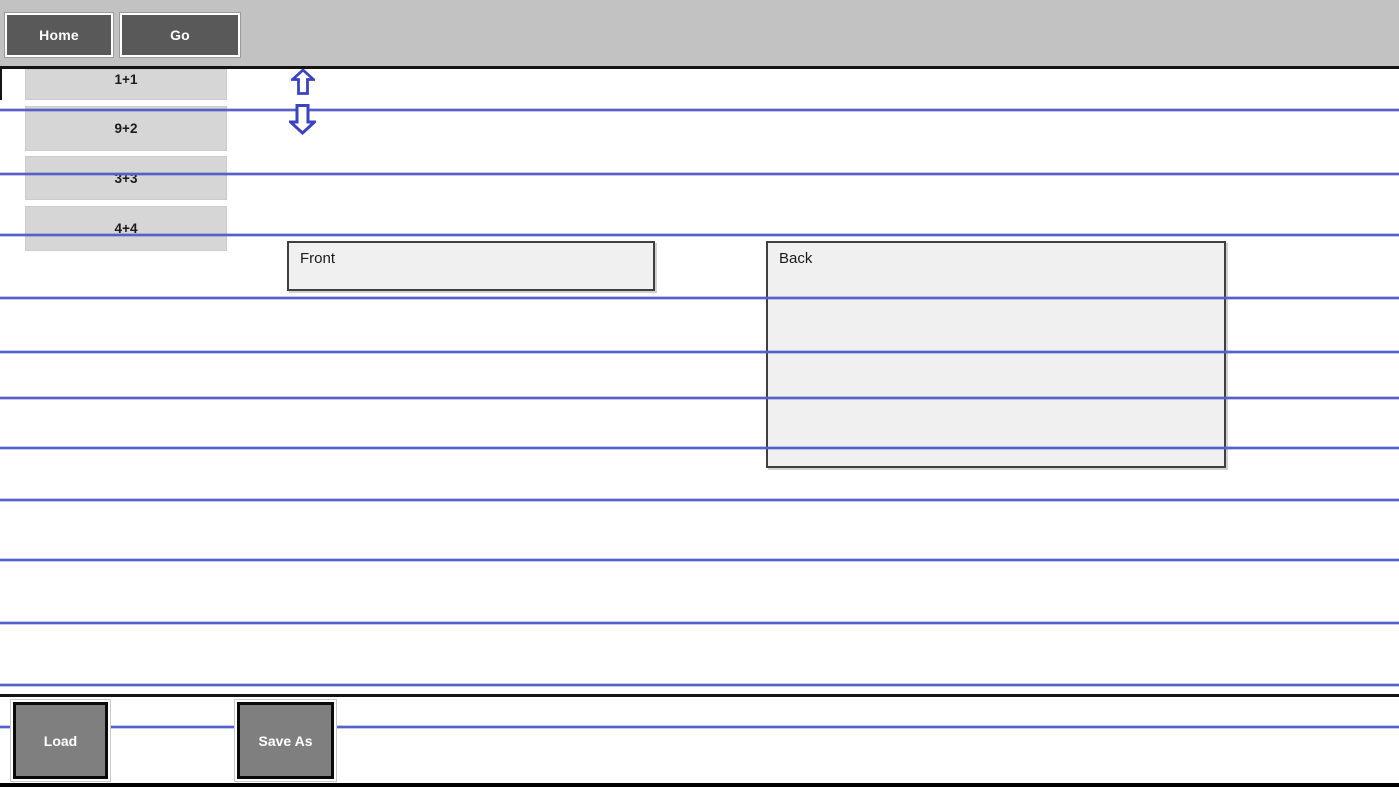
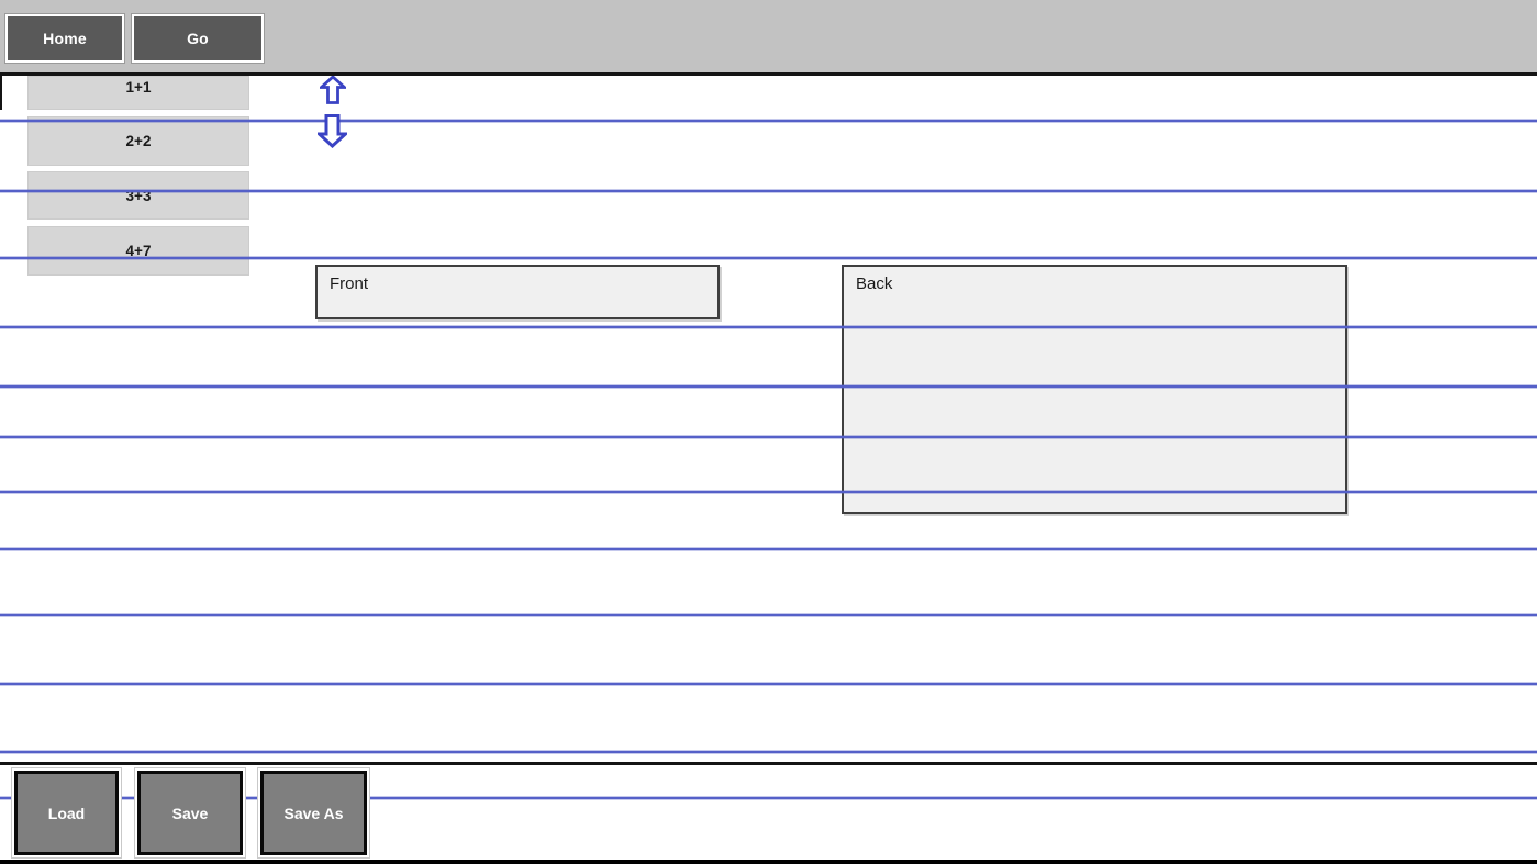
  Home
  Go
  1+1
- 9+2
+ 2+2
  3+3
- 4+4
+ 4+7
  Front
  Back
  Load
+ Save
  Save As
